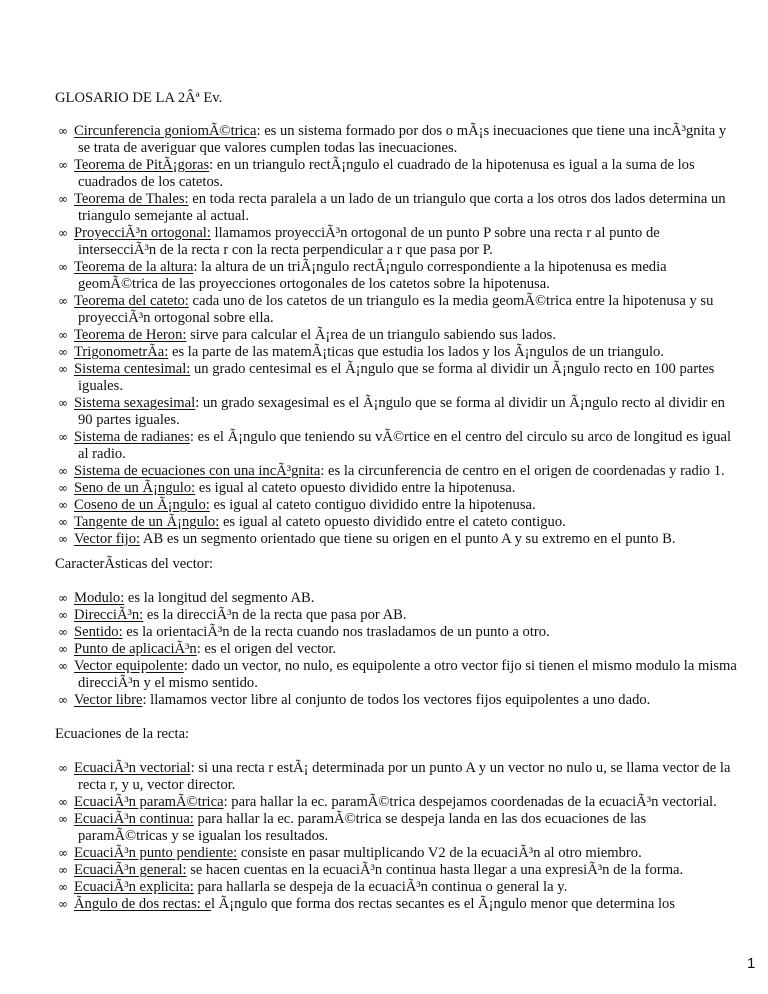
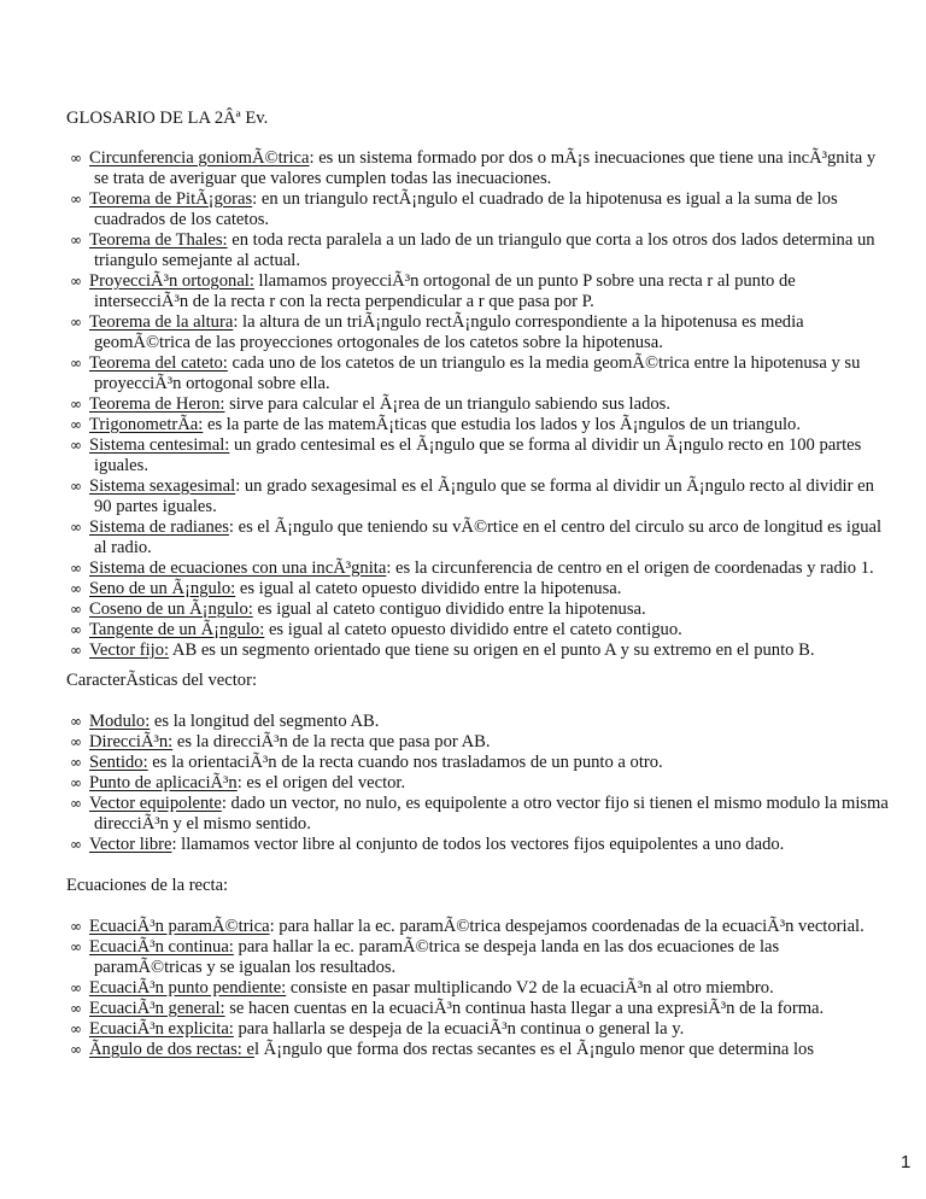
  GLOSARIO DE LA 2Âª Ev.
  ∞ Circunferencia goniomÃ©trica: es un sistema formado por dos o mÃ¡s inecuaciones que tiene una incÃ³gnita y se trata de averiguar que valores cumplen todas las inecuaciones.
  ∞ Teorema de PitÃ¡goras: en un triangulo rectÃ¡ngulo el cuadrado de la hipotenusa es igual a la suma de los cuadrados de los catetos.
  ∞ Teorema de Thales: en toda recta paralela a un lado de un triangulo que corta a los otros dos lados determina un triangulo semejante al actual.
  ∞ ProyecciÃ³n ortogonal: llamamos proyecciÃ³n ortogonal de un punto P sobre una recta r al punto de intersecciÃ³n de la recta r con la recta perpendicular a r que pasa por P.
  ∞ Teorema de la altura: la altura de un triÃ¡ngulo rectÃ¡ngulo correspondiente a la hipotenusa es media geomÃ©trica de las proyecciones ortogonales de los catetos sobre la hipotenusa.
  ∞ Teorema del cateto: cada uno de los catetos de un triangulo es la media geomÃ©trica entre la hipotenusa y su proyecciÃ³n ortogonal sobre ella.
  ∞ Teorema de Heron: sirve para calcular el Ã¡rea de un triangulo sabiendo sus lados.
  ∞ TrigonometrÃ­a: es la parte de las matemÃ¡ticas que estudia los lados y los Ã¡ngulos de un triangulo.
  ∞ Sistema centesimal: un grado centesimal es el Ã¡ngulo que se forma al dividir un Ã¡ngulo recto en 100 partes iguales.
  ∞ Sistema sexagesimal: un grado sexagesimal es el Ã¡ngulo que se forma al dividir un Ã¡ngulo recto al dividir en 90 partes iguales.
  ∞ Sistema de radianes: es el Ã¡ngulo que teniendo su vÃ©rtice en el centro del circulo su arco de longitud es igual al radio.
  ∞ Sistema de ecuaciones con una incÃ³gnita: es la circunferencia de centro en el origen de coordenadas y radio 1.
  ∞ Seno de un Ã¡ngulo: es igual al cateto opuesto dividido entre la hipotenusa.
  ∞ Coseno de un Ã¡ngulo: es igual al cateto contiguo dividido entre la hipotenusa.
  ∞ Tangente de un Ã¡ngulo: es igual al cateto opuesto dividido entre el cateto contiguo.
  ∞ Vector fijo: AB es un segmento orientado que tiene su origen en el punto A y su extremo en el punto B.
  CaracterÃ­sticas del vector:
  ∞ Modulo: es la longitud del segmento AB.
  ∞ DirecciÃ³n: es la direcciÃ³n de la recta que pasa por AB.
  ∞ Sentido: es la orientaciÃ³n de la recta cuando nos trasladamos de un punto a otro.
  ∞ Punto de aplicaciÃ³n: es el origen del vector.
  ∞ Vector equipolente: dado un vector, no nulo, es equipolente a otro vector fijo si tienen el mismo modulo la misma direcciÃ³n y el mismo sentido.
  ∞ Vector libre: llamamos vector libre al conjunto de todos los vectores fijos equipolentes a uno dado.
  Ecuaciones de la recta:
- ∞ EcuaciÃ³n vectorial: si una recta r estÃ¡ determinada por un punto A y un vector no nulo u, se llama vector de la recta r, y u, vector director.
  ∞ EcuaciÃ³n paramÃ©trica: para hallar la ec. paramÃ©trica despejamos coordenadas de la ecuaciÃ³n vectorial.
  ∞ EcuaciÃ³n continua: para hallar la ec. paramÃ©trica se despeja landa en las dos ecuaciones de las paramÃ©tricas y se igualan los resultados.
  ∞ EcuaciÃ³n punto pendiente: consiste en pasar multiplicando V2 de la ecuaciÃ³n al otro miembro.
  ∞ EcuaciÃ³n general: se hacen cuentas en la ecuaciÃ³n continua hasta llegar a una expresiÃ³n de la forma.
  ∞ EcuaciÃ³n explicita: para hallarla se despeja de la ecuaciÃ³n continua o general la y.
  ∞ Ãngulo de dos rectas: el Ã¡ngulo que forma dos rectas secantes es el Ã¡ngulo menor que determina los
  1
